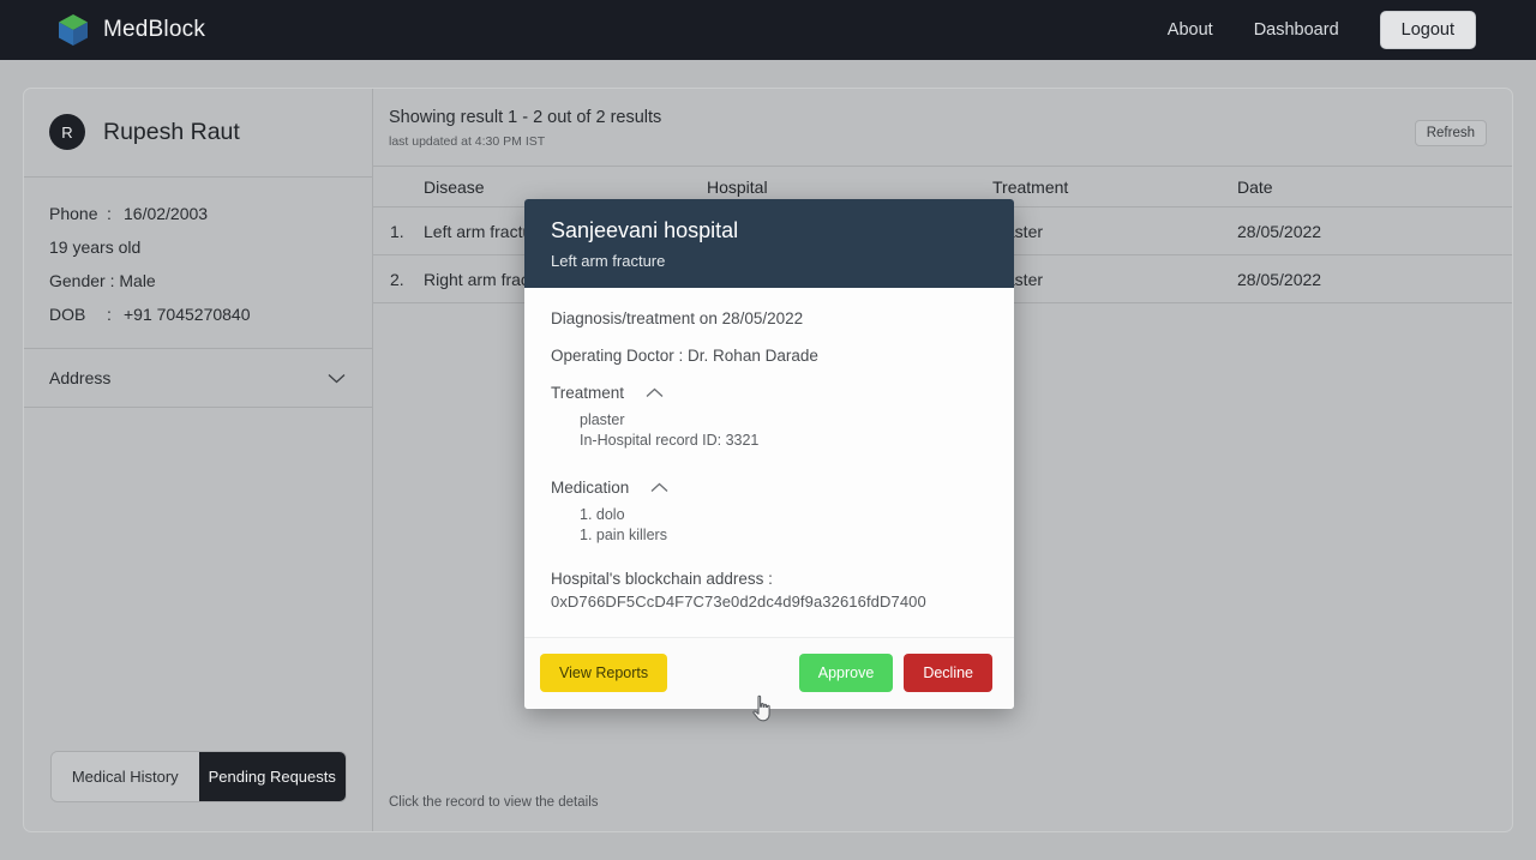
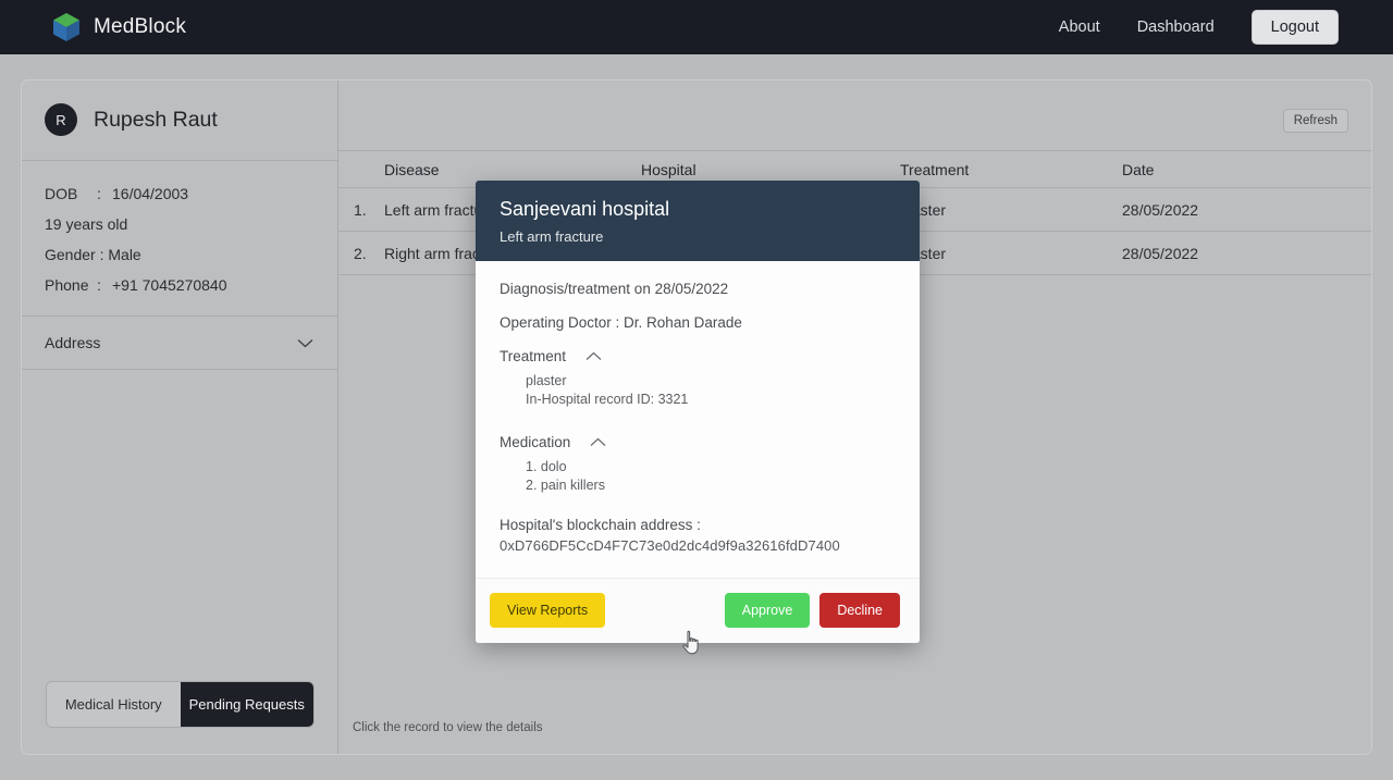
  MedBlock
  About
  Dashboard
  Logout
  R
  Rupesh Raut
- Phone
+ DOB
  :
- 16/02/2003
+ 16/04/2003
  19 years old
  Gender : Male
- DOB
+ Phone
  :
  +91 7045270840
  Address
  Medical History
  Pending Requests
- Showing result 1 - 2 out of 2 results
- last updated at 4:30 PM IST
  Refresh
  Disease
  Hospital
  Treatment
  Date
  1.
  Left arm fract
  28/05/2022
  2.
  28/05/2022
  Click the record to view the details
  Sanjeevani hospital
  Left arm fracture
  Diagnosis/treatment on 28/05/2022
  Operating Doctor : Dr. Rohan Darade
  Treatment
  plaster
  In-Hospital record ID: 3321
  Medication
  1. dolo
- 1. pain killers
+ 2. pain killers
  Hospital's blockchain address :
  0xD766DF5CcD4F7C73e0d2dc4d9f9a32616fdD7400
  View Reports
  Approve
  Decline
